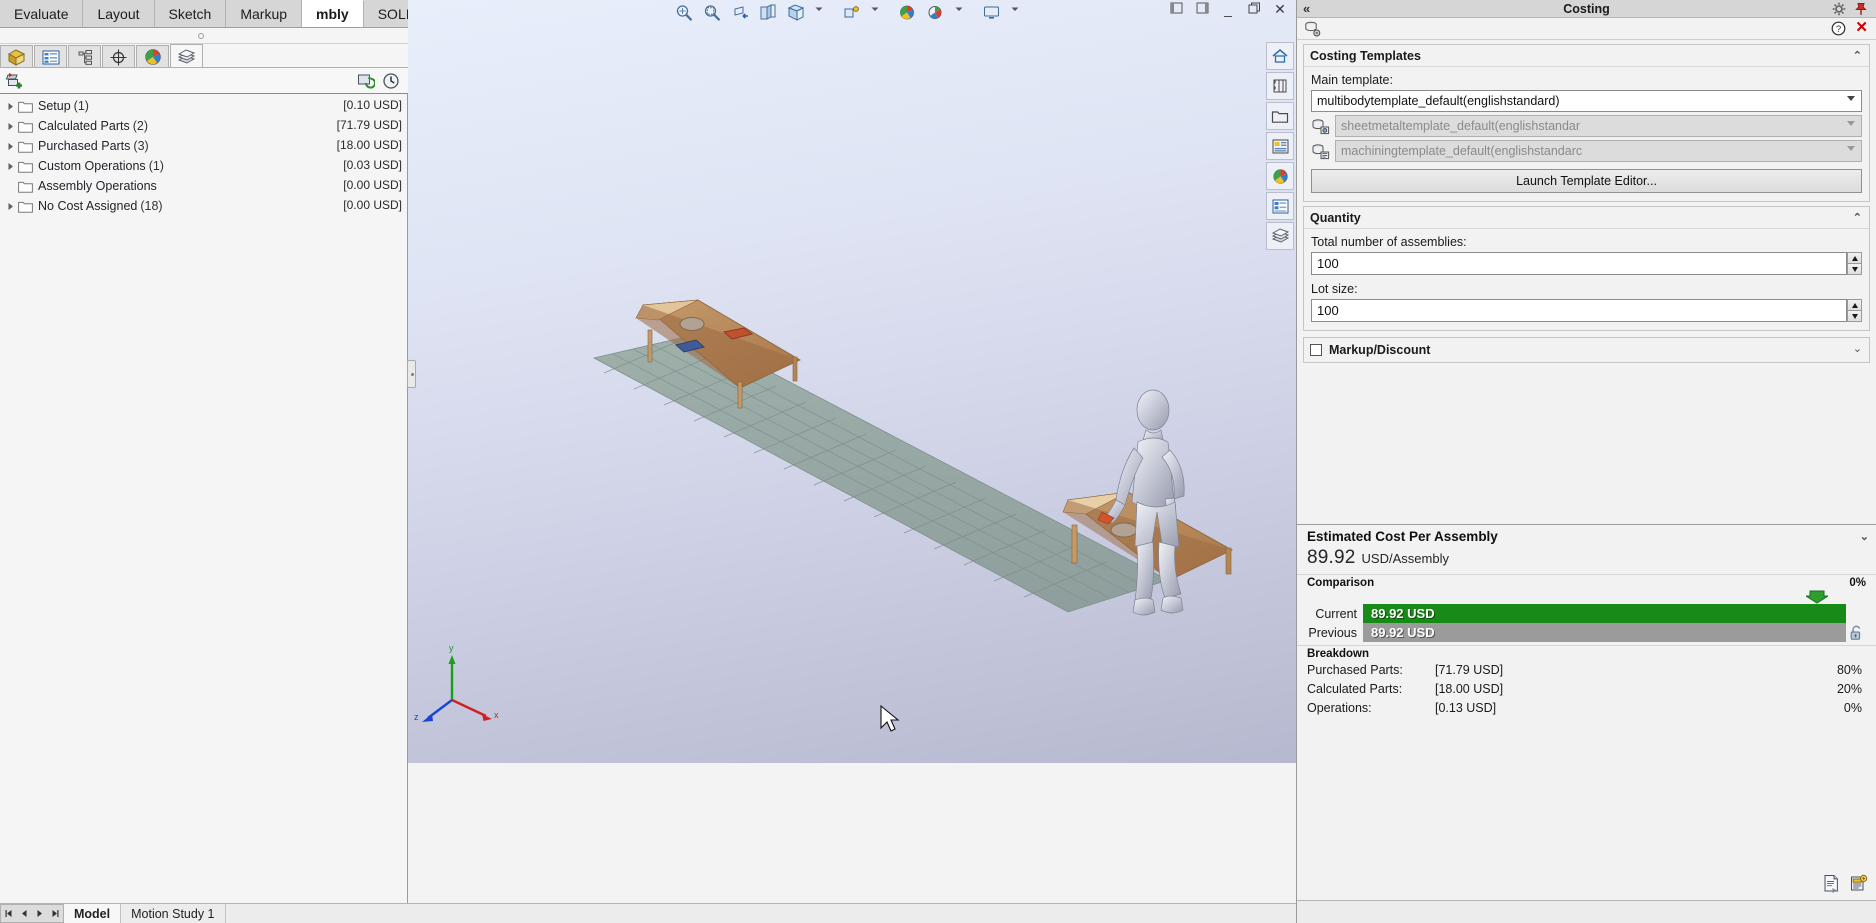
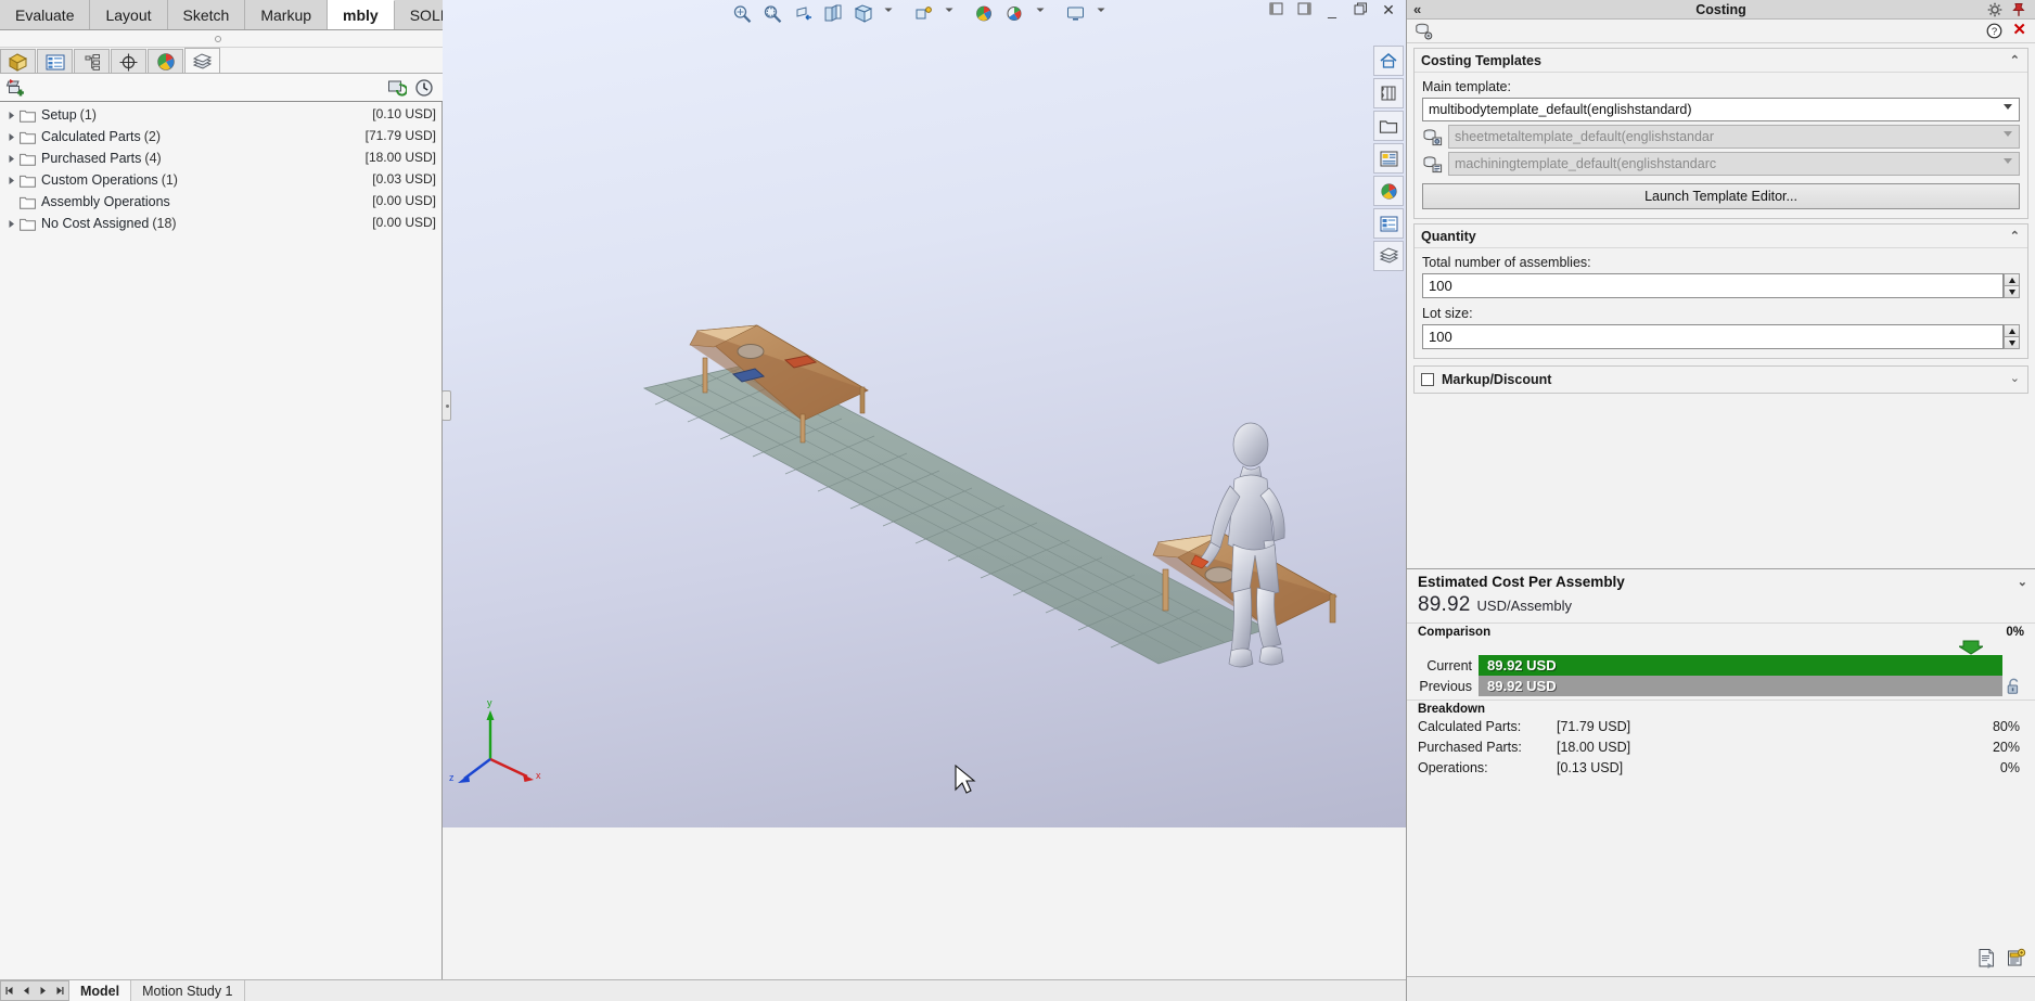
  Evaluate
  Layout
  Sketch
  Markup
  mbly
  Setup
  (1)
  [0.10 USD]
  Calculated Parts
  (2)
  [71.79 USD]
  Purchased Parts
- (3)
+ (4)
  [18.00 USD]
  Custom Operations
  (1)
  [0.03 USD]
  Assembly Operations
  [0.00 USD]
  No Cost Assigned
  (18)
  [0.00 USD]
  Model
  Motion Study 1
  _
  ✕
  y
  x
  z
  «
  Costing
  ?
  ✕
  Costing Templates
  ⌃
  Main template:
  multibodytemplate_default(englishstandard)
  sheetmetaltemplate_default(englishstandar
  machiningtemplate_default(englishstandarc
  Launch Template Editor...
  Quantity
  ⌃
  Total number of assemblies:
  100
  Lot size:
  100
  Markup/Discount
  ⌄
  Estimated Cost Per Assembly
  ⌄
  89.92
  USD/Assembly
  Comparison
  0%
  Current
  89.92 USD
  Previous
  89.92 USD
  Breakdown
- Purchased Parts:
+ Calculated Parts:
  [71.79 USD]
  80%
- Calculated Parts:
+ Purchased Parts:
  [18.00 USD]
  20%
  Operations:
  [0.13 USD]
  0%
